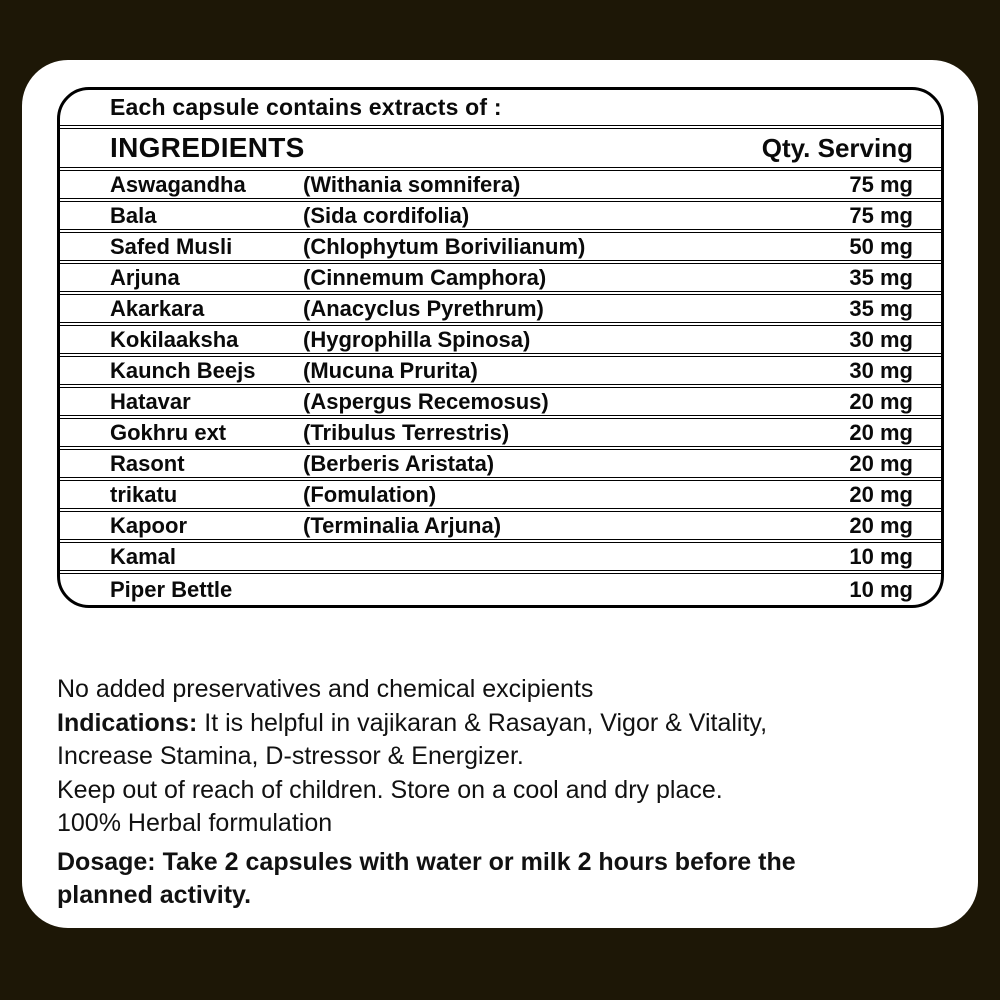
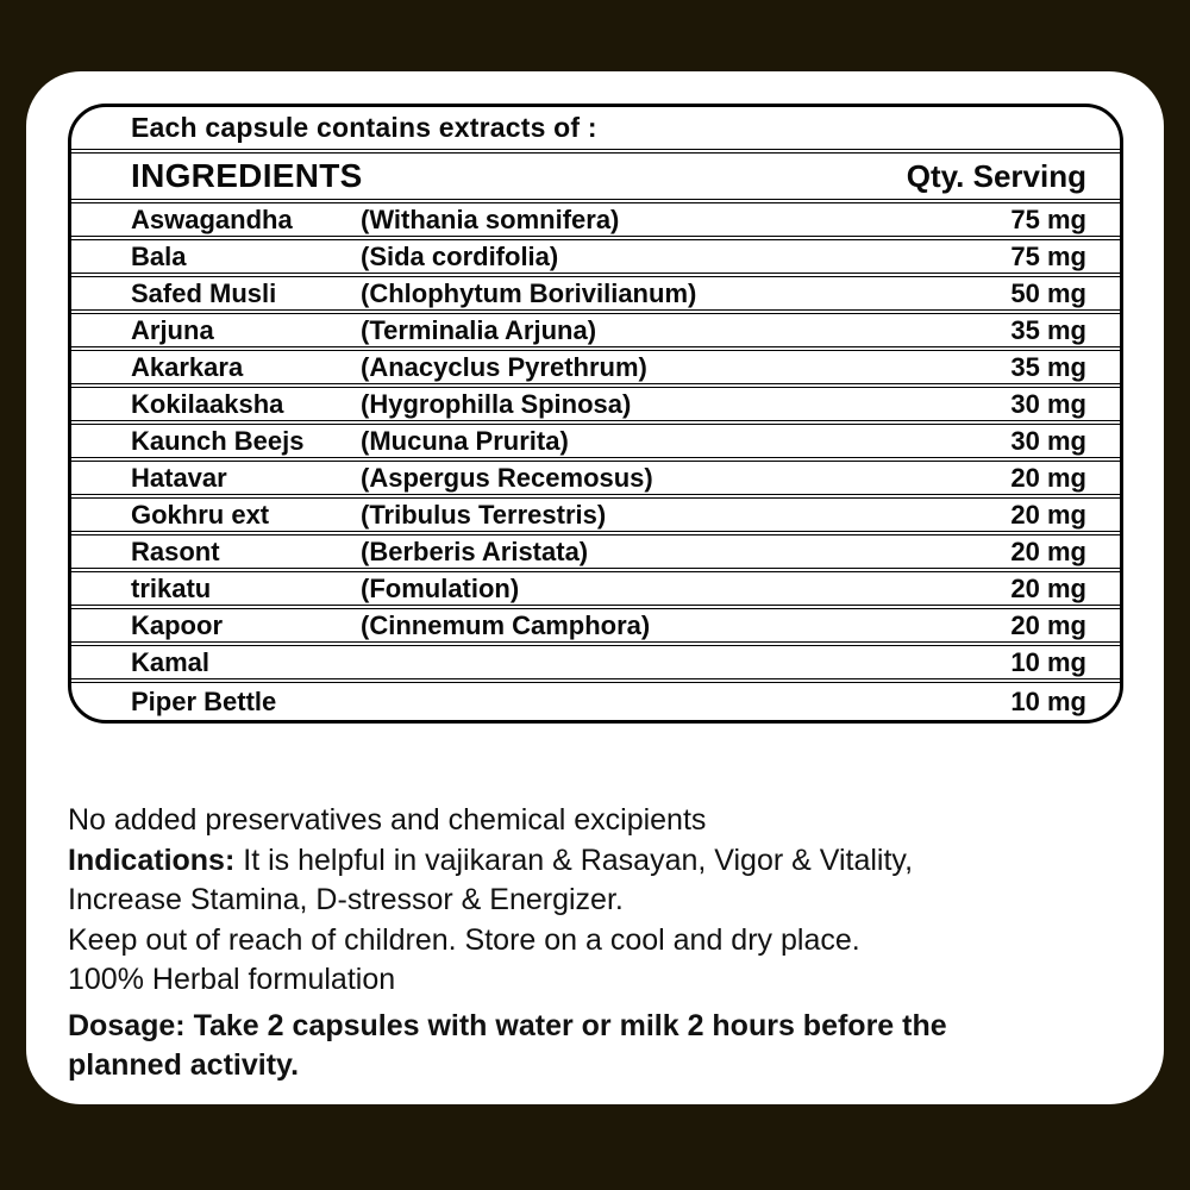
  Each capsule contains extracts of :
  INGREDIENTS
  Qty. Serving
  Aswagandha
  (Withania somnifera)
  75 mg
  Bala
  (Sida cordifolia)
  75 mg
  Safed Musli
  (Chlophytum Borivilianum)
  50 mg
  Arjuna
- (Cinnemum Camphora)
+ (Terminalia Arjuna)
  35 mg
  Akarkara
  (Anacyclus Pyrethrum)
  35 mg
  Kokilaaksha
  (Hygrophilla Spinosa)
  30 mg
  Kaunch Beejs
  (Mucuna Prurita)
  30 mg
  Hatavar
  (Aspergus Recemosus)
  20 mg
  Gokhru ext
  (Tribulus Terrestris)
  20 mg
  Rasont
  (Berberis Aristata)
  20 mg
  trikatu
  (Fomulation)
  20 mg
  Kapoor
- (Terminalia Arjuna)
+ (Cinnemum Camphora)
  20 mg
  Kamal
  10 mg
  Piper Bettle
  10 mg
  No added preservatives and chemical excipients
  Indications: It is helpful in vajikaran & Rasayan, Vigor & Vitality,
  Increase Stamina, D-stressor & Energizer.
  Keep out of reach of children. Store on a cool and dry place.
  100% Herbal formulation
  Dosage: Take 2 capsules with water or milk 2 hours before the
  planned activity.
